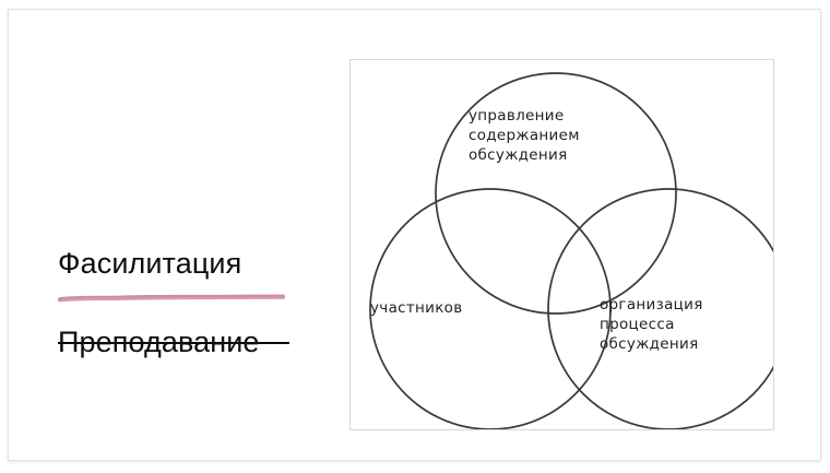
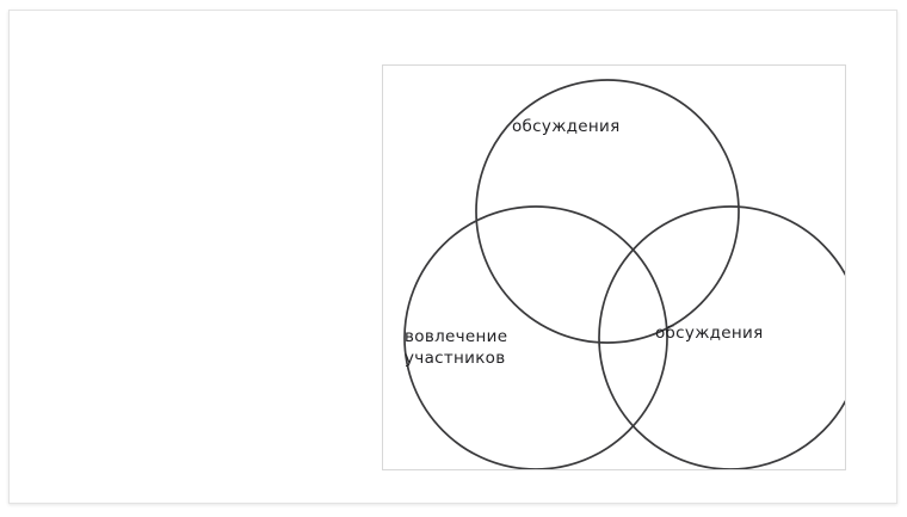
- Фасилитация
- управление
- содержанием
  обсуждения
+ вовлечение
  участников
- организация
- процесса
  обсуждения
